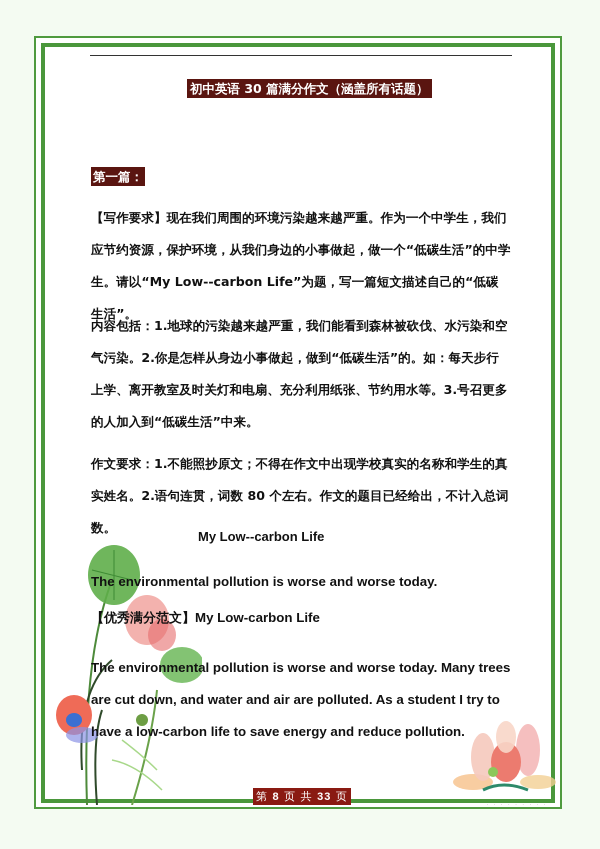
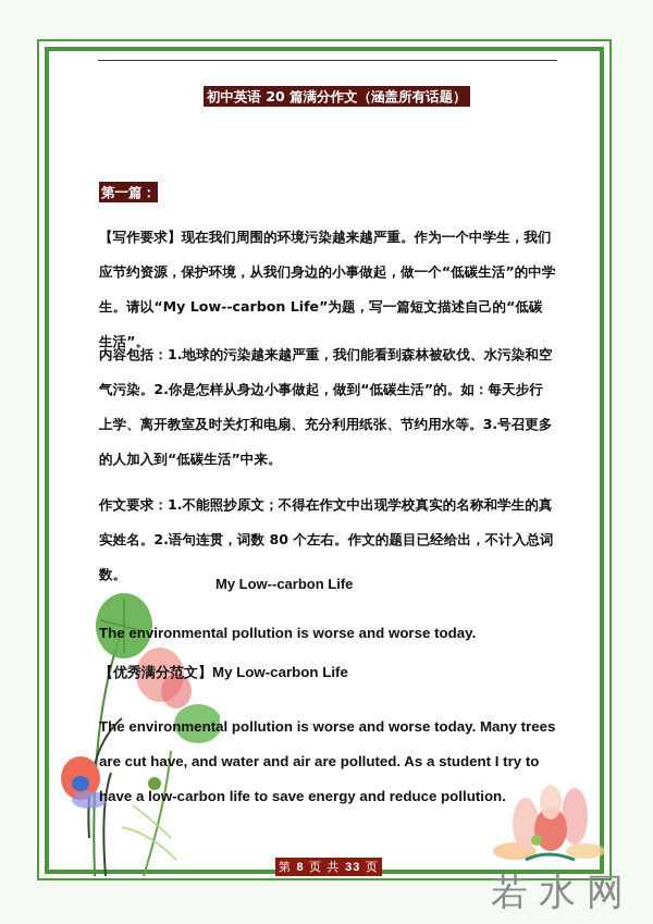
- 初中英语 30 篇满分作文（涵盖所有话题）
+ 初中英语 20 篇满分作文（涵盖所有话题）
  第一篇：
  【写作要求】现在我们周围的环境污染越来越严重。作为一个中学生，我们应节约资源，保护环境，从我们身边的小事做起，做一个“低碳生活”的中学生。请以“My Low--carbon Life”为题，写一篇短文描述自己的“低碳生活”。
  内容包括：1.地球的污染越来越严重，我们能看到森林被砍伐、水污染和空气污染。2.你是怎样从身边小事做起，做到“低碳生活”的。如：每天步行上学、离开教室及时关灯和电扇、充分利用纸张、节约用水等。3.号召更多的人加入到“低碳生活”中来。
  作文要求：1.不能照抄原文；不得在作文中出现学校真实的名称和学生的真实姓名。2.语句连贯，词数 80 个左右。作文的题目已经给出，不计入总词数。
  My Low--carbon Life
  The environmental pollution is worse and worse today.
  【优秀满分范文】My Low-carbon Life
- The environmental pollution is worse and worse today. Many trees are cut down, and water and air are polluted. As a student I try to have a low-carbon life to save energy and reduce pollution.
+ The environmental pollution is worse and worse today. Many trees are cut have, and water and air are polluted. As a student I try to have a low-carbon life to save energy and reduce pollution.
  第 8 页 共 33 页
+ 若水网
